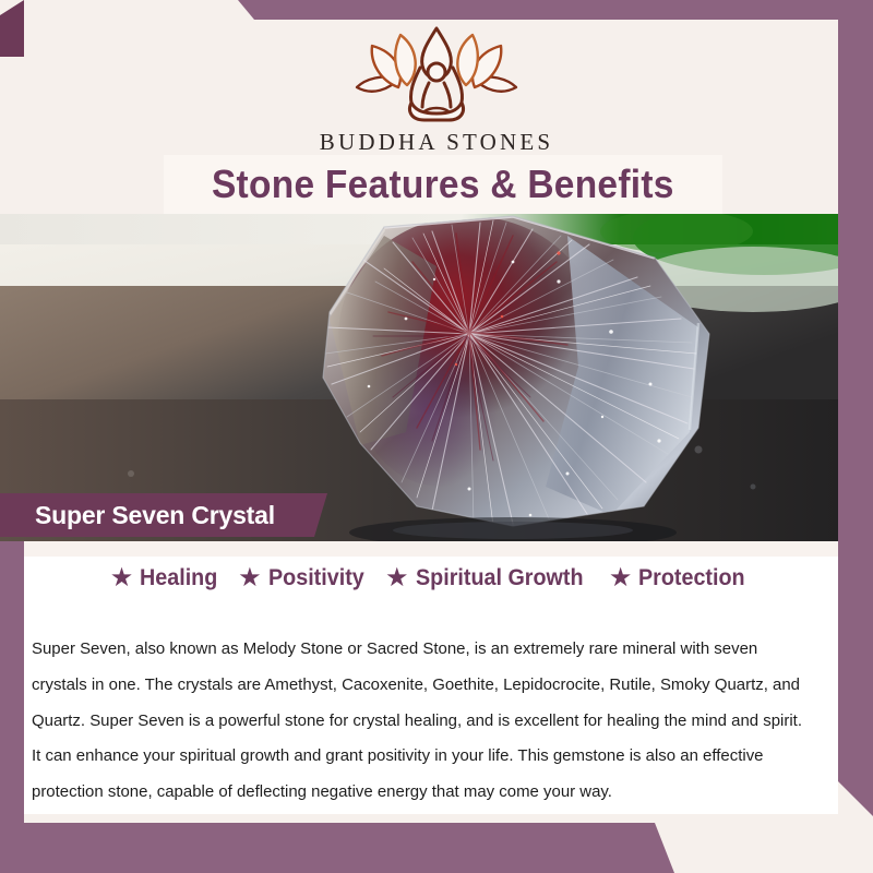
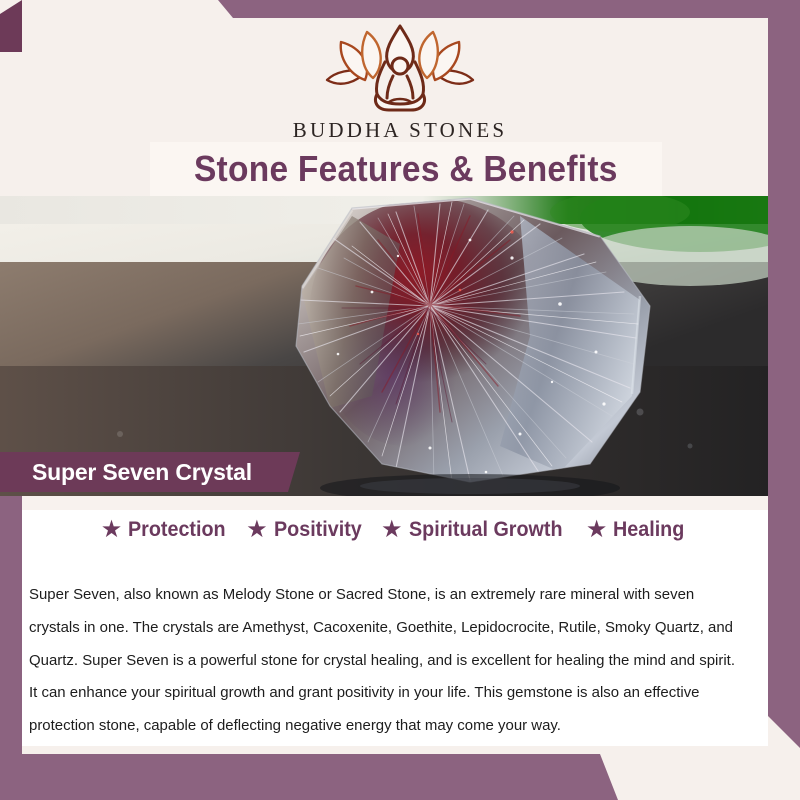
  BUDDHA STONES
  Stone Features & Benefits
  Super Seven Crystal
  ★
- Healing
+ Protection
  ★
  Positivity
  ★
  Spiritual Growth
  ★
- Protection
+ Healing
  Super Seven, also known as Melody Stone or Sacred Stone, is an extremely rare mineral with seven crystals in one. The crystals are Amethyst, Cacoxenite, Goethite, Lepidocrocite, Rutile, Smoky Quartz, and Quartz. Super Seven is a powerful stone for crystal healing, and is excellent for healing the mind and spirit. It can enhance your spiritual growth and grant positivity in your life. This gemstone is also an effective protection stone, capable of deflecting negative energy that may come your way.
